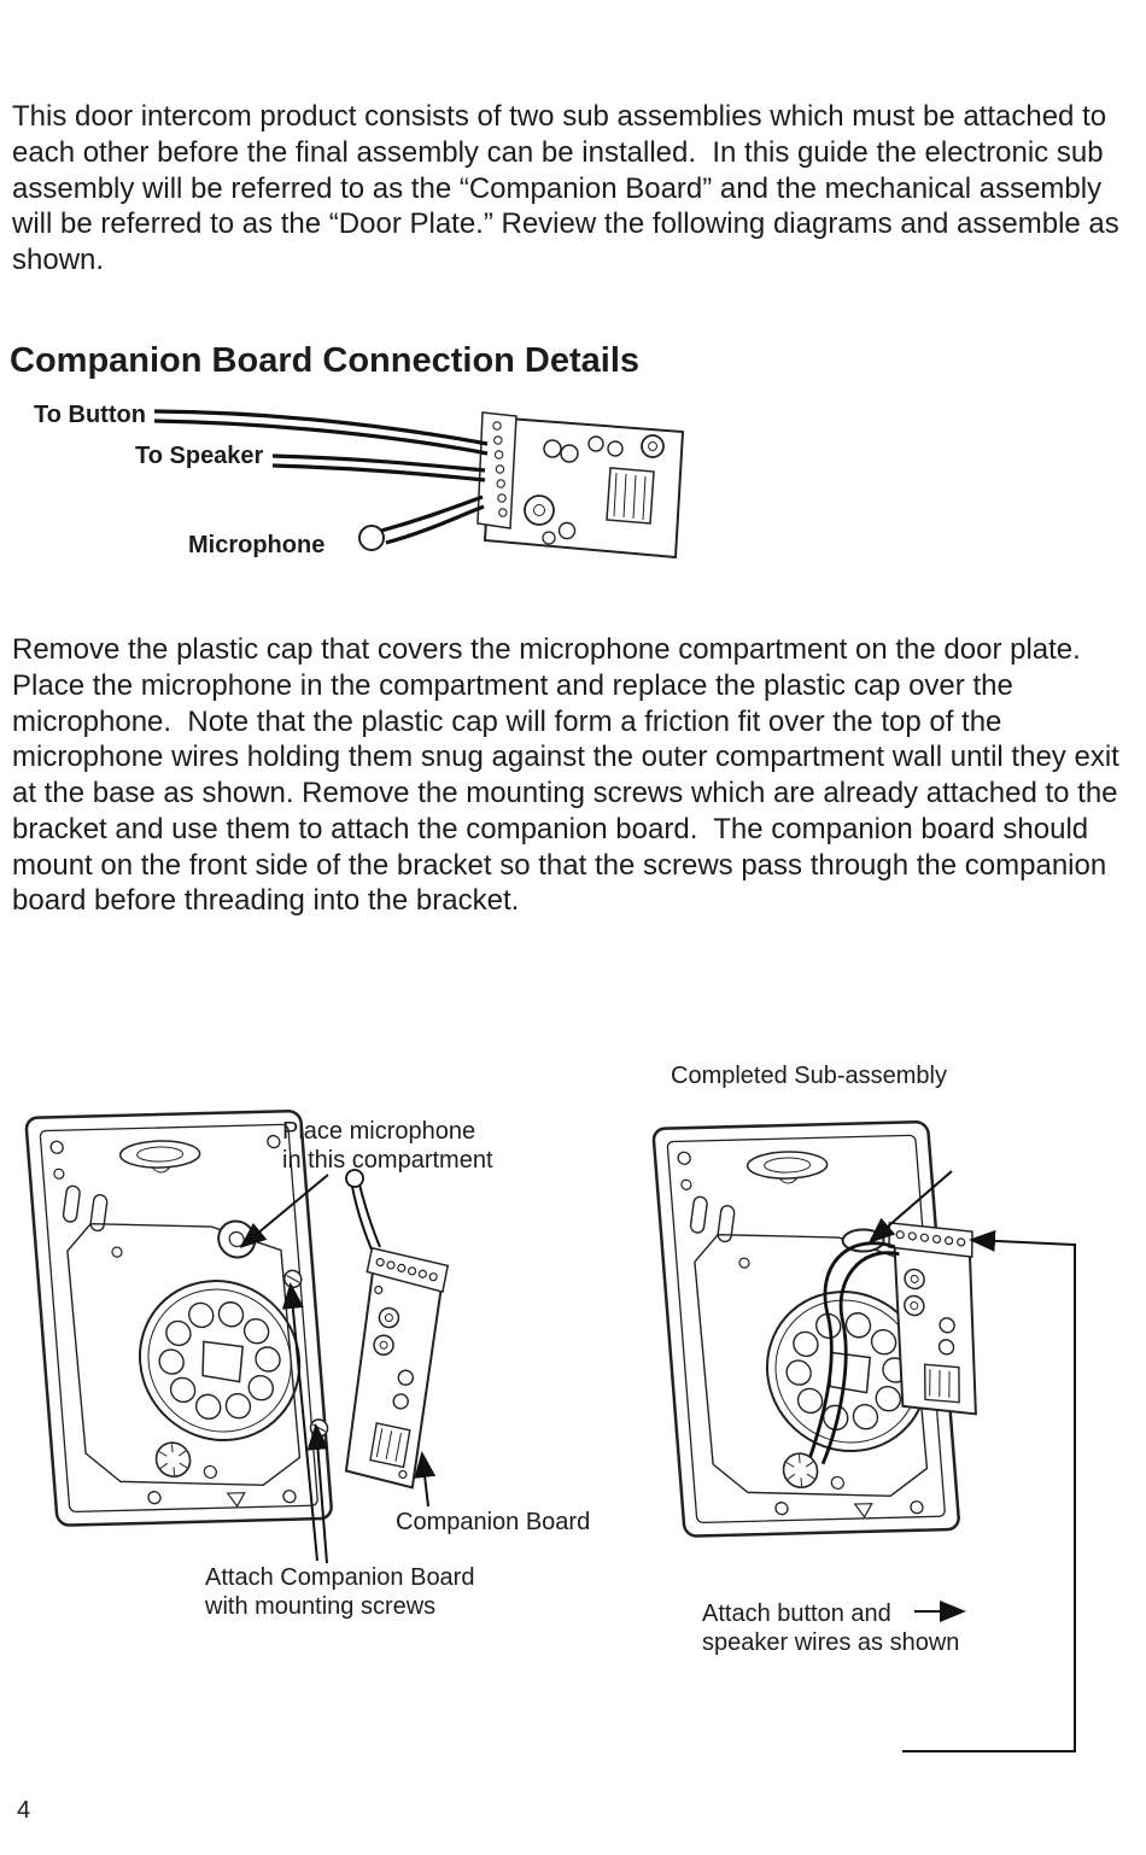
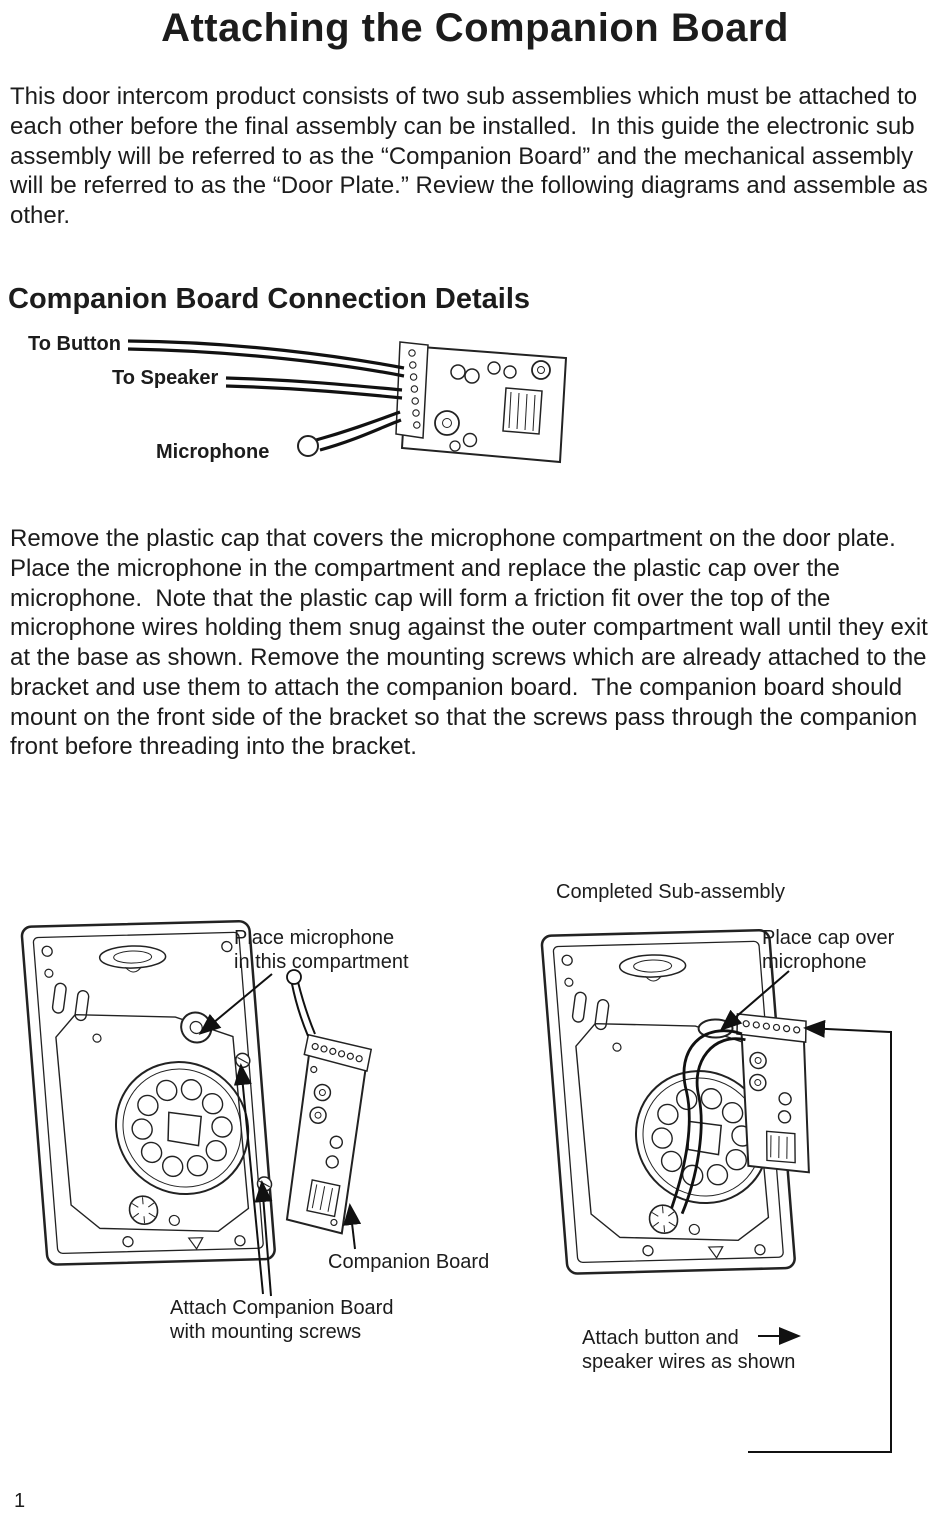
+ Attaching the Companion Board
- This door intercom product consists of two sub assemblies which must be attached to each other before the final assembly can be installed. In this guide the electronic sub assembly will be referred to as the “Companion Board” and the mechanical assembly will be referred to as the “Door Plate.” Review the following diagrams and assemble as shown.
+ This door intercom product consists of two sub assemblies which must be attached to each other before the final assembly can be installed. In this guide the electronic sub assembly will be referred to as the “Companion Board” and the mechanical assembly will be referred to as the “Door Plate.” Review the following diagrams and assemble as other.
  Companion Board Connection Details
  To Button
  To Speaker
  Microphone
- Remove the plastic cap that covers the microphone compartment on the door plate. Place the microphone in the compartment and replace the plastic cap over the microphone. Note that the plastic cap will form a friction fit over the top of the microphone wires holding them snug against the outer compartment wall until they exit at the base as shown. Remove the mounting screws which are already attached to the bracket and use them to attach the companion board. The companion board should mount on the front side of the bracket so that the screws pass through the companion board before threading into the bracket.
+ Remove the plastic cap that covers the microphone compartment on the door plate. Place the microphone in the compartment and replace the plastic cap over the microphone. Note that the plastic cap will form a friction fit over the top of the microphone wires holding them snug against the outer compartment wall until they exit at the base as shown. Remove the mounting screws which are already attached to the bracket and use them to attach the companion board. The companion board should mount on the front side of the bracket so that the screws pass through the companion front before threading into the bracket.
  Completed Sub-assembly
  Place microphone
  in this compartment
  Companion Board
  Attach Companion Board
  with mounting screws
+ Place cap over
+ microphone
  Attach button and
  speaker wires as shown
- 4
+ 1
